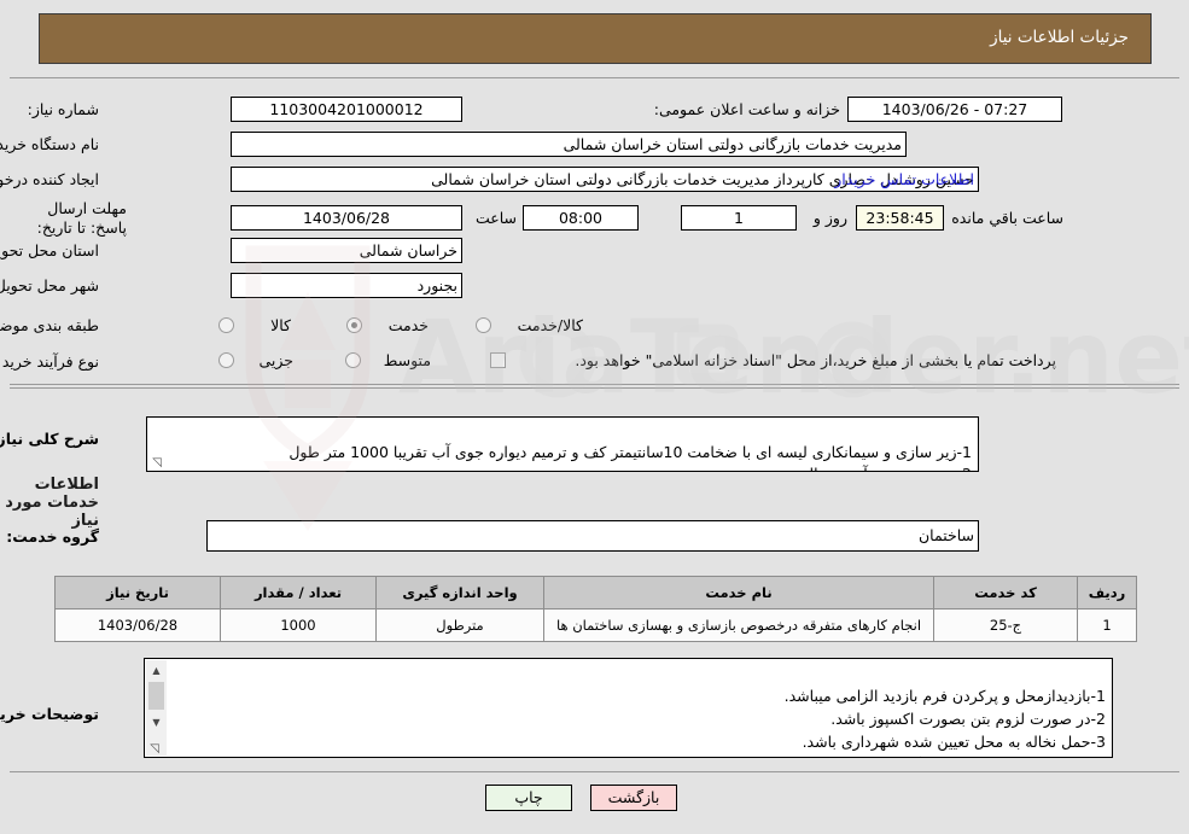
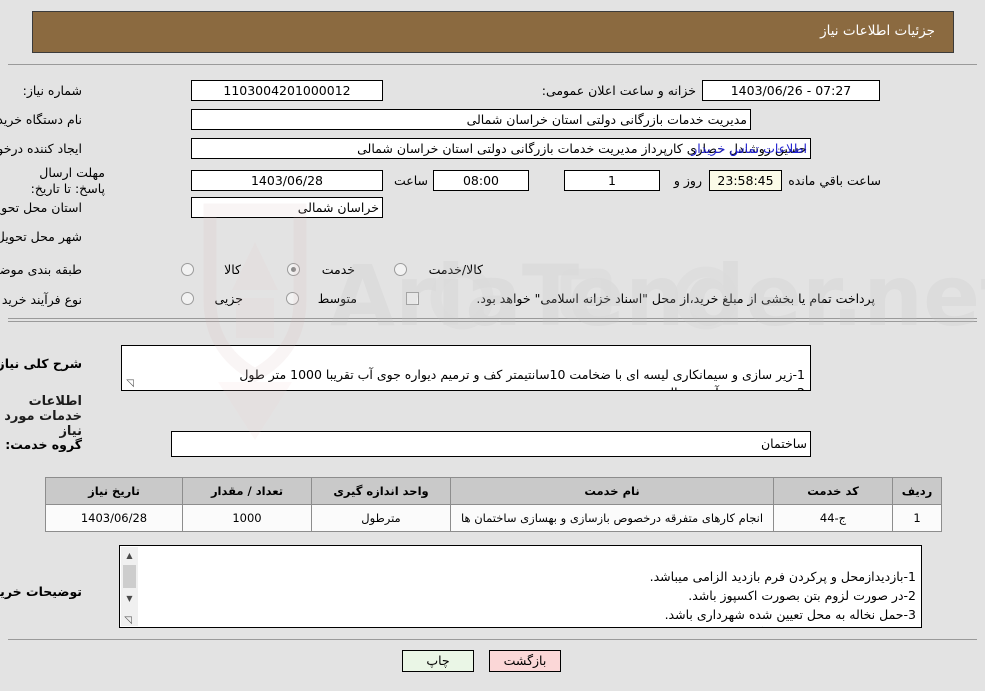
  جزئیات اطلاعات نیاز
  AriaTender.ne
  شماره نیاز:
  1103004201000012
  خزانه و ساعت اعلان عمومی:
  07:27 - 1403/06/26
  نام دستگاه خرید
  مدیریت خدمات بازرگانی دولتی استان خراسان شمالی
  ایجاد کننده درخو
  حسین روشندل حصاری کارپرداز مدیریت خدمات بازرگانی دولتی استان خراسان شمالی
  اطلاعات تماس خریدار
  مهلت ارسال پاسخ: تا تاریخ:
  1403/06/28
  ساعت
  08:00
  1
  روز و
  23:58:45
  ساعت باقي مانده
  استان محل تحو
  خراسان شمالی
  شهر محل تحویل
- بجنورد
  طبقه بندی موض
  کالا
  خدمت
  کالا/خدمت
  نوع فرآیند خرید
  جزیی
  متوسط
  پرداخت تمام یا بخشی از مبلغ خرید،از محل "اسناد خزانه اسلامی" خواهد بود.
  شرح کلی نیاز
  1-زیر سازی و سیمانکاری لیسه ای با ضخامت 10سانتیمتر کف و ترمیم دیواره جوی آب تقریبا 1000 متر طول
  ◹
  اطلاعات خدمات مورد نیاز
  گروه خدمت:
  ساختمان
  ردیف	کد خدمت	نام خدمت	واحد اندازه گیری	تعداد / مقدار	تاریخ نیاز
- 1	ج-25	انجام کارهای متفرقه درخصوص بازسازی و بهسازی ساختمان ها	مترطول	1000	1403/06/28
+ 1	ج-44	انجام کارهای متفرقه درخصوص بازسازی و بهسازی ساختمان ها	مترطول	1000	1403/06/28
  توضیحات خری
  1-بازدیدازمحل و پرکردن فرم بازدید الزامی میباشد.
  2-در صورت لزوم بتن بصورت اکسپوز باشد.
  3-حمل نخاله به محل تعیین شده شهرداری باشد.
  ▲
  ▼
  ◹
  چاپ
  بازگشت
